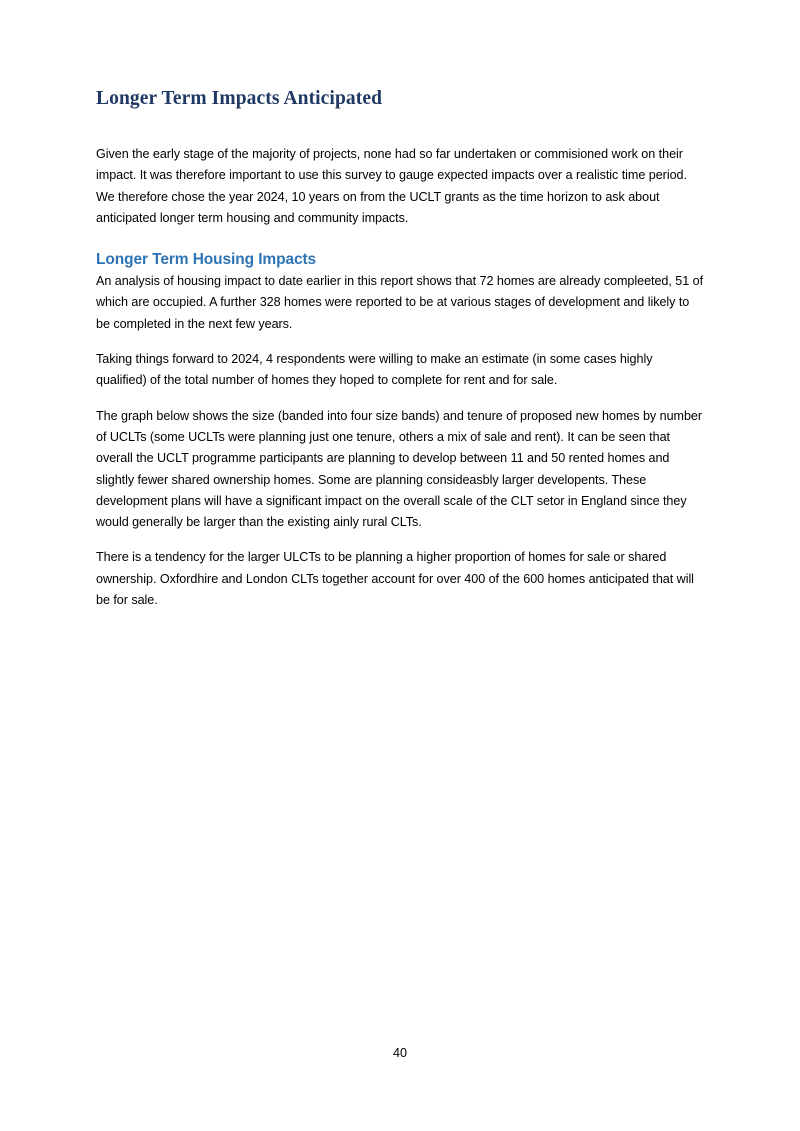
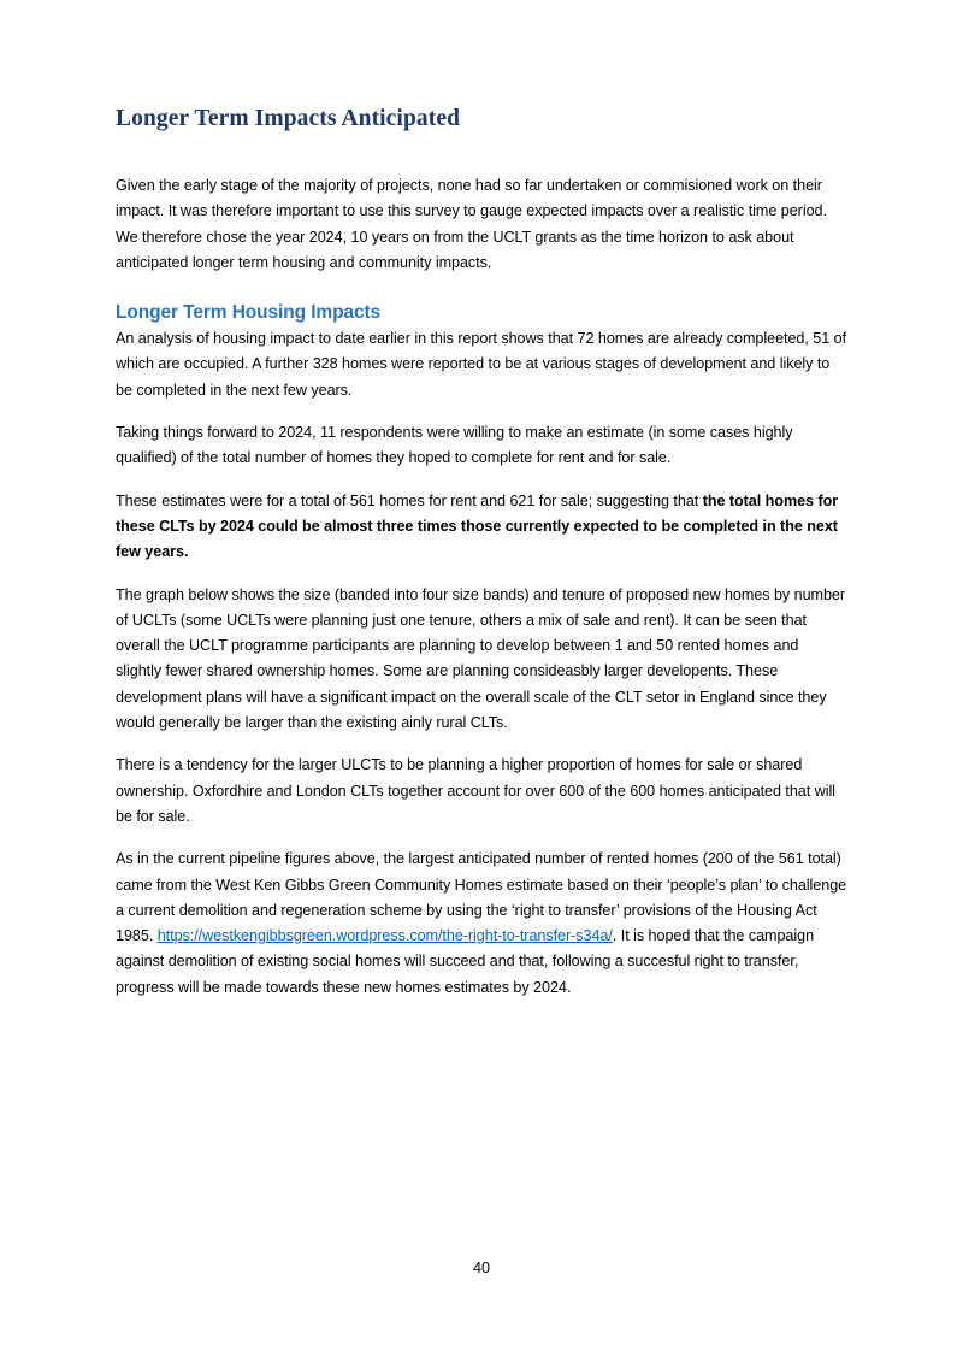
  Longer Term Impacts Anticipated
  Given the early stage of the majority of projects, none had so far undertaken or commisioned work on their impact. It was therefore important to use this survey to gauge expected impacts over a realistic time period. We therefore chose the year 2024, 10 years on from the UCLT grants as the time horizon to ask about anticipated longer term housing and community impacts.
  Longer Term Housing Impacts
  An analysis of housing impact to date earlier in this report shows that 72 homes are already compleeted, 51 of which are occupied. A further 328 homes were reported to be at various stages of development and likely to be completed in the next few years.
- Taking things forward to 2024, 4 respondents were willing to make an estimate (in some cases highly qualified) of the total number of homes they hoped to complete for rent and for sale.
+ Taking things forward to 2024, 11 respondents were willing to make an estimate (in some cases highly qualified) of the total number of homes they hoped to complete for rent and for sale.
+ These estimates were for a total of 561 homes for rent and 621 for sale; suggesting that the total homes for these CLTs by 2024 could be almost three times those currently expected to be completed in the next few years.
- The graph below shows the size (banded into four size bands) and tenure of proposed new homes by number of UCLTs (some UCLTs were planning just one tenure, others a mix of sale and rent). It can be seen that overall the UCLT programme participants are planning to develop between 11 and 50 rented homes and slightly fewer shared ownership homes. Some are planning consideasbly larger developents. These development plans will have a significant impact on the overall scale of the CLT setor in England since they would generally be larger than the existing ainly rural CLTs.
+ The graph below shows the size (banded into four size bands) and tenure of proposed new homes by number of UCLTs (some UCLTs were planning just one tenure, others a mix of sale and rent). It can be seen that overall the UCLT programme participants are planning to develop between 1 and 50 rented homes and slightly fewer shared ownership homes. Some are planning consideasbly larger developents. These development plans will have a significant impact on the overall scale of the CLT setor in England since they would generally be larger than the existing ainly rural CLTs.
- There is a tendency for the larger ULCTs to be planning a higher proportion of homes for sale or shared ownership. Oxfordhire and London CLTs together account for over 400 of the 600 homes anticipated that will be for sale.
+ There is a tendency for the larger ULCTs to be planning a higher proportion of homes for sale or shared ownership. Oxfordhire and London CLTs together account for over 600 of the 600 homes anticipated that will be for sale.
+ As in the current pipeline figures above, the largest anticipated number of rented homes (200 of the 561 total) came from the West Ken Gibbs Green Community Homes estimate based on their ‘people’s plan’ to challenge a current demolition and regeneration scheme by using the ‘right to transfer’ provisions of the Housing Act 1985. https://westkengibbsgreen.wordpress.com/the-right-to-transfer-s34a/. It is hoped that the campaign against demolition of existing social homes will succeed and that, following a succesful right to transfer, progress will be made towards these new homes estimates by 2024.
  40
